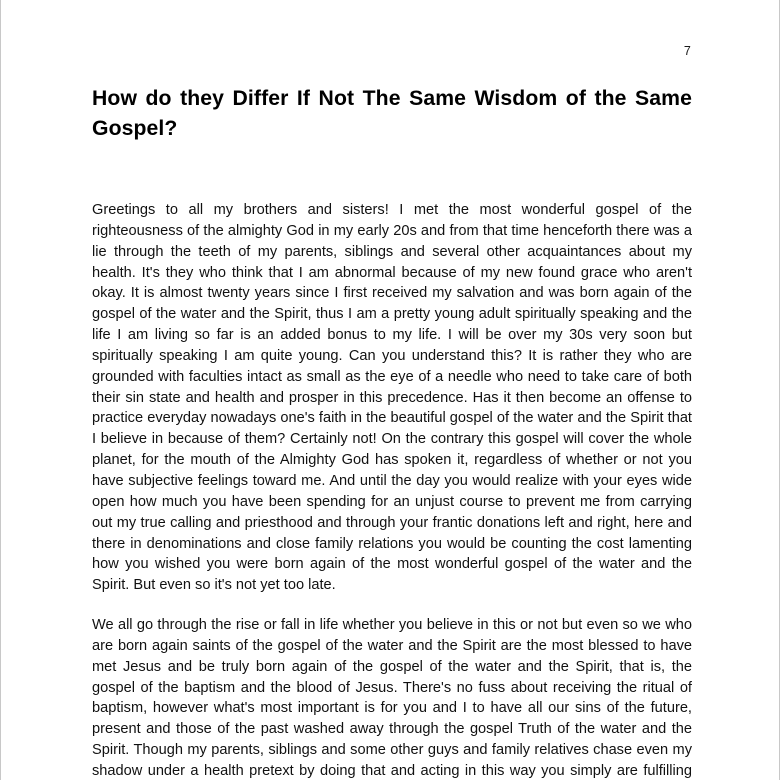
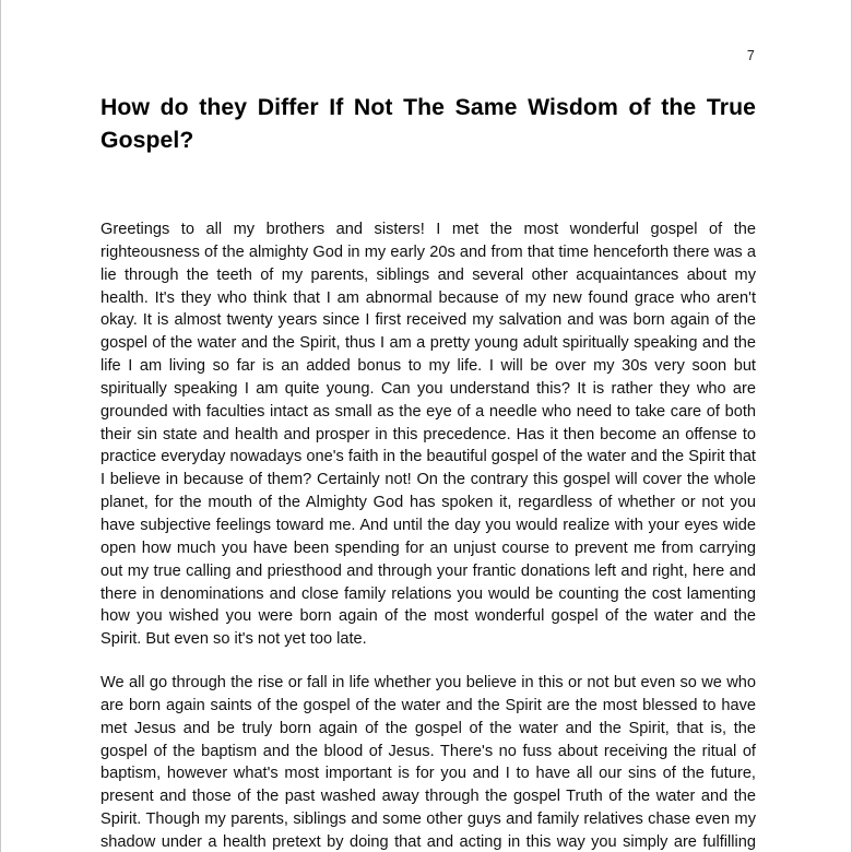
  7
- How do they Differ If Not The Same Wisdom of the Same Gospel?
+ How do they Differ If Not The Same Wisdom of the True Gospel?
  Greetings to all my brothers and sisters! I met the most wonderful gospel of the righteousness of the almighty God in my early 20s and from that time henceforth there was a lie through the teeth of my parents, siblings and several other acquaintances about my health. It's they who think that I am abnormal because of my new found grace who aren't okay. It is almost twenty years since I first received my salvation and was born again of the gospel of the water and the Spirit, thus I am a pretty young adult spiritually speaking and the life I am living so far is an added bonus to my life. I will be over my 30s very soon but spiritually speaking I am quite young. Can you understand this? It is rather they who are grounded with faculties intact as small as the eye of a needle who need to take care of both their sin state and health and prosper in this precedence. Has it then become an offense to practice everyday nowadays one's faith in the beautiful gospel of the water and the Spirit that I believe in because of them? Certainly not! On the contrary this gospel will cover the whole planet, for the mouth of the Almighty God has spoken it, regardless of whether or not you have subjective feelings toward me. And until the day you would realize with your eyes wide open how much you have been spending for an unjust course to prevent me from carrying out my true calling and priesthood and through your frantic donations left and right, here and there in denominations and close family relations you would be counting the cost lamenting how you wished you were born again of the most wonderful gospel of the water and the Spirit. But even so it's not yet too late.
  We all go through the rise or fall in life whether you believe in this or not but even so we who are born again saints of the gospel of the water and the Spirit are the most blessed to have met Jesus and be truly born again of the gospel of the water and the Spirit, that is, the gospel of the baptism and the blood of Jesus. There's no fuss about receiving the ritual of baptism, however what's most important is for you and I to have all our sins of the future, present and those of the past washed away through the gospel Truth of the water and the Spirit. Though my parents, siblings and some other guys and family relatives chase even my shadow under a health pretext by doing that and acting in this way you simply are fulfilling
